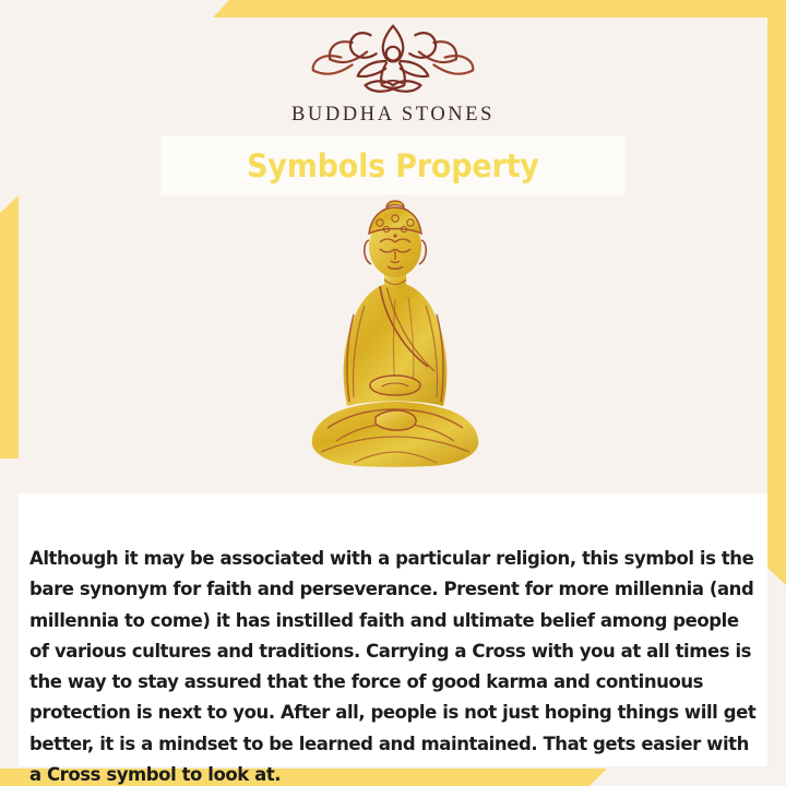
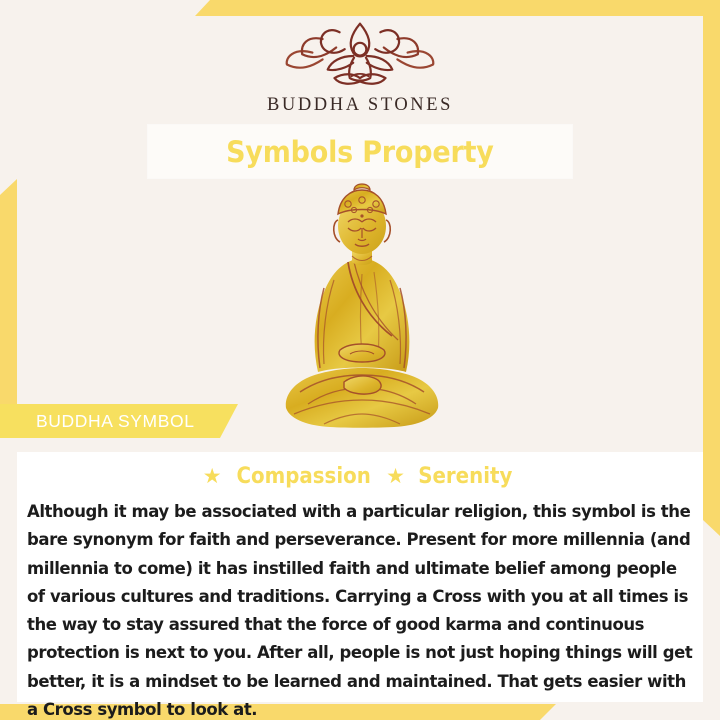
  BUDDHA STONES
  Symbols Property
+ BUDDHA SYMBOL
+ ★ Compassion ★ Serenity
  Although it may be associated with a particular religion, this symbol is the bare synonym for faith and perseverance. Present for more millennia (and millennia to come) it has instilled faith and ultimate belief among people of various cultures and traditions. Carrying a Cross with you at all times is the way to stay assured that the force of good karma and continuous protection is next to you. After all, people is not just hoping things will get better, it is a mindset to be learned and maintained. That gets easier with a Cross symbol to look at.
